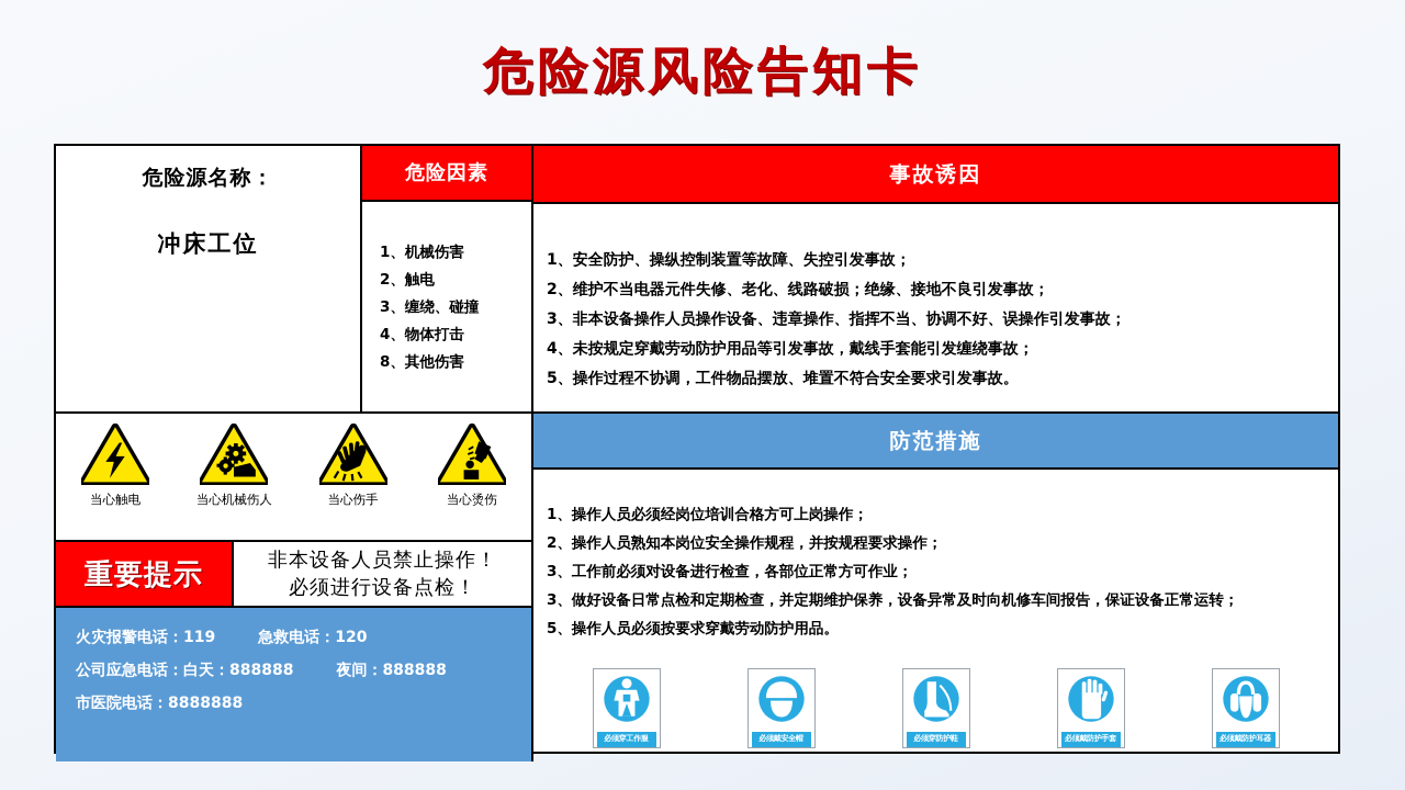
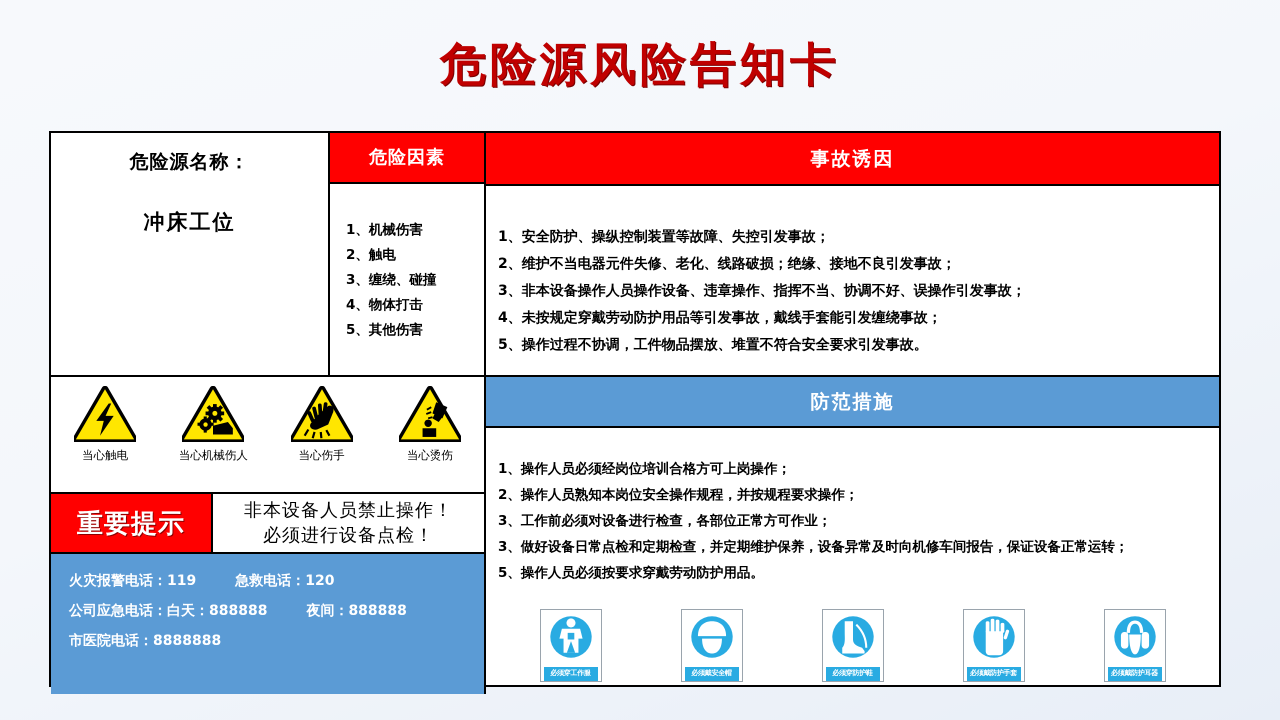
  危险源风险告知卡
  危险源名称：
  冲床工位
  危险因素
  1、机械伤害
  2、触电
  3、缠绕、碰撞
  4、物体打击
- 8、其他伤害
+ 5、其他伤害
  事故诱因
  1、安全防护、操纵控制装置等故障、失控引发事故；
  2、维护不当电器元件失修、老化、线路破损；绝缘、接地不良引发事故；
  3、非本设备操作人员操作设备、违章操作、指挥不当、协调不好、误操作引发事故；
  4、未按规定穿戴劳动防护用品等引发事故，戴线手套能引发缠绕事故；
  5、操作过程不协调，工件物品摆放、堆置不符合安全要求引发事故。
  当心触电
  当心机械伤人
  当心伤手
  当心烫伤
  重要提示
  非本设备人员禁止操作！
  必须进行设备点检！
  火灾报警电话：119 急救电话：120
  公司应急电话：白天：888888 夜间：888888
  市医院电话：8888888
  防范措施
  1、操作人员必须经岗位培训合格方可上岗操作；
  2、操作人员熟知本岗位安全操作规程，并按规程要求操作；
  3、工作前必须对设备进行检查，各部位正常方可作业；
  3、做好设备日常点检和定期检查，并定期维护保养，设备异常及时向机修车间报告，保证设备正常运转；
  5、操作人员必须按要求穿戴劳动防护用品。
  必须穿工作服
  必须戴安全帽
  必须穿防护鞋
  必须戴防护手套
  必须戴防护耳器
